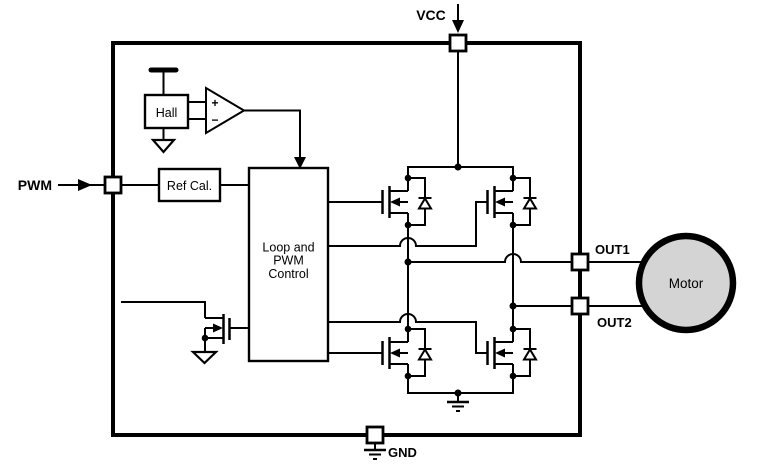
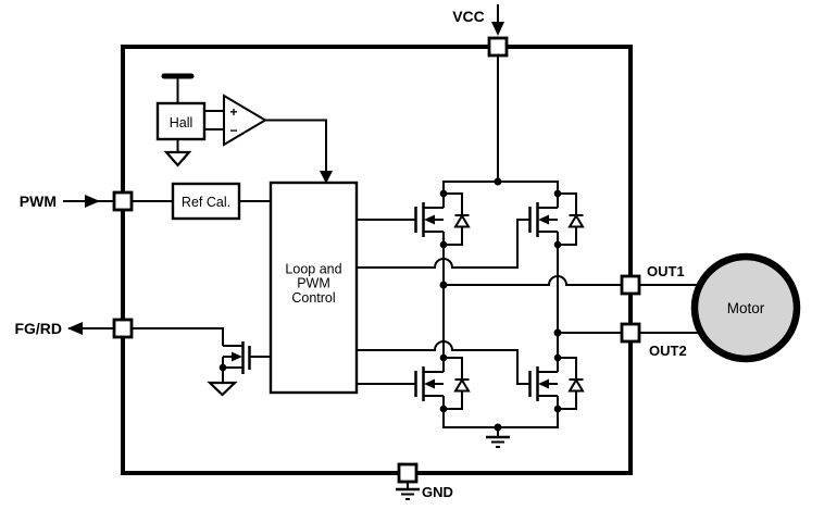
  Hall
  +
  −
  Ref Cal.
  Loop and
  PWM
  Control
  Motor
  VCC
  PWM
+ FG/RD
  GND
  OUT1
  OUT2
